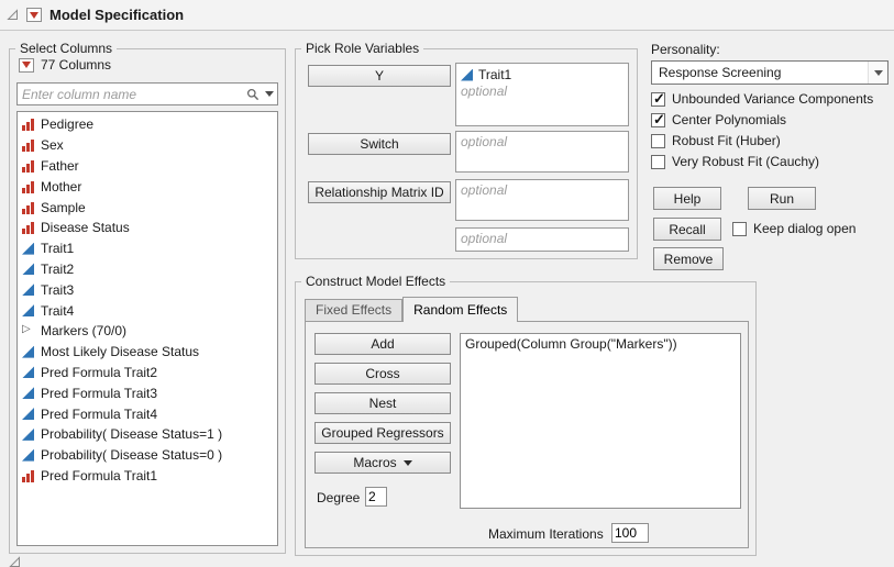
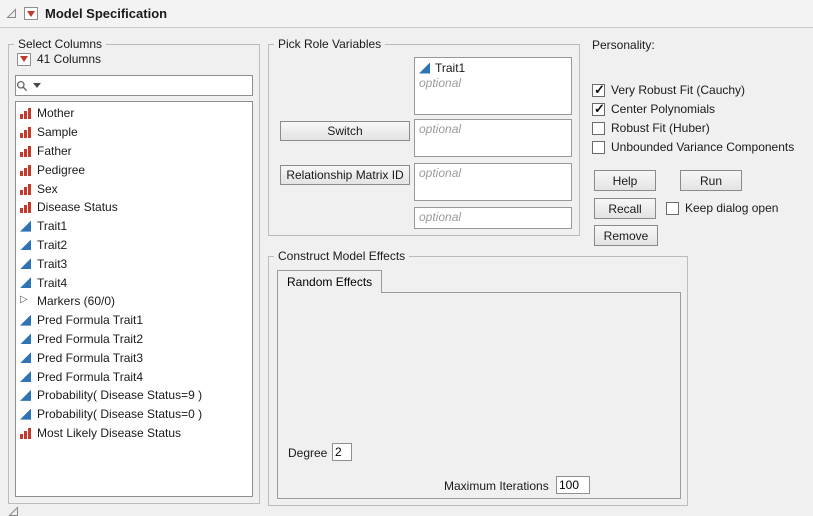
  Model Specification
  Select Columns
- 77 Columns
+ 41 Columns
- Enter column name
- Pedigree
+ Mother
- Sex
+ Sample
  Father
- Mother
+ Pedigree
- Sample
+ Sex
  Disease Status
  Trait1
  Trait2
  Trait3
  Trait4
- Markers (70/0)
+ Markers (60/0)
- Most Likely Disease Status
+ Pred Formula Trait1
  Pred Formula Trait2
  Pred Formula Trait3
  Pred Formula Trait4
- Probability( Disease Status=1 )
+ Probability( Disease Status=9 )
  Probability( Disease Status=0 )
- Pred Formula Trait1
+ Most Likely Disease Status
  Pick Role Variables
- Y
  Trait1
  optional
  Switch
  optional
  Relationship Matrix ID
  optional
  optional
  Personality:
- Response Screening
- Unbounded Variance Components
+ Very Robust Fit (Cauchy)
  Center Polynomials
  Robust Fit (Huber)
- Very Robust Fit (Cauchy)
+ Unbounded Variance Components
  Help
  Run
  Recall
  Keep dialog open
  Remove
  Construct Model Effects
- Fixed Effects
  Random Effects
- Add
- Cross
- Nest
- Grouped Regressors
- Macros
- Grouped(Column Group("Markers"))
  Degree
  2
  Maximum Iterations
  100
